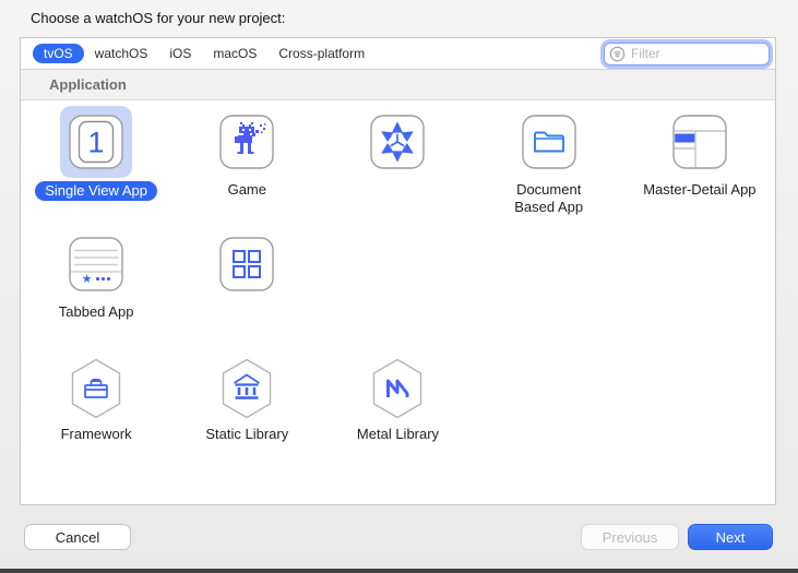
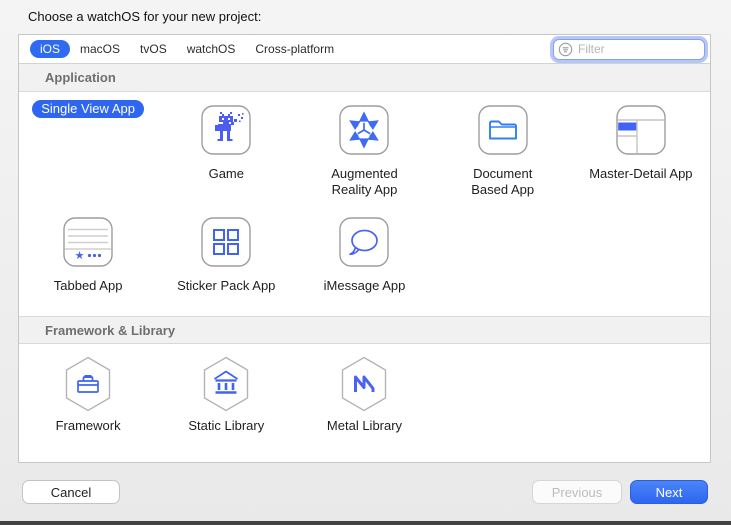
  Choose a watchOS for your new project:
- tvOS
+ iOS
- watchOS
+ macOS
- iOS
+ tvOS
- macOS
+ watchOS
  Cross-platform
  Filter
  Application
- 1
  Single View App
  Game
+ Augmented Reality App
  Document Based App
  Master-Detail App
  ★
  Tabbed App
+ Sticker Pack App
+ iMessage App
+ Framework & Library
  Framework
  Static Library
  Metal Library
  Cancel
  Previous
  Next
